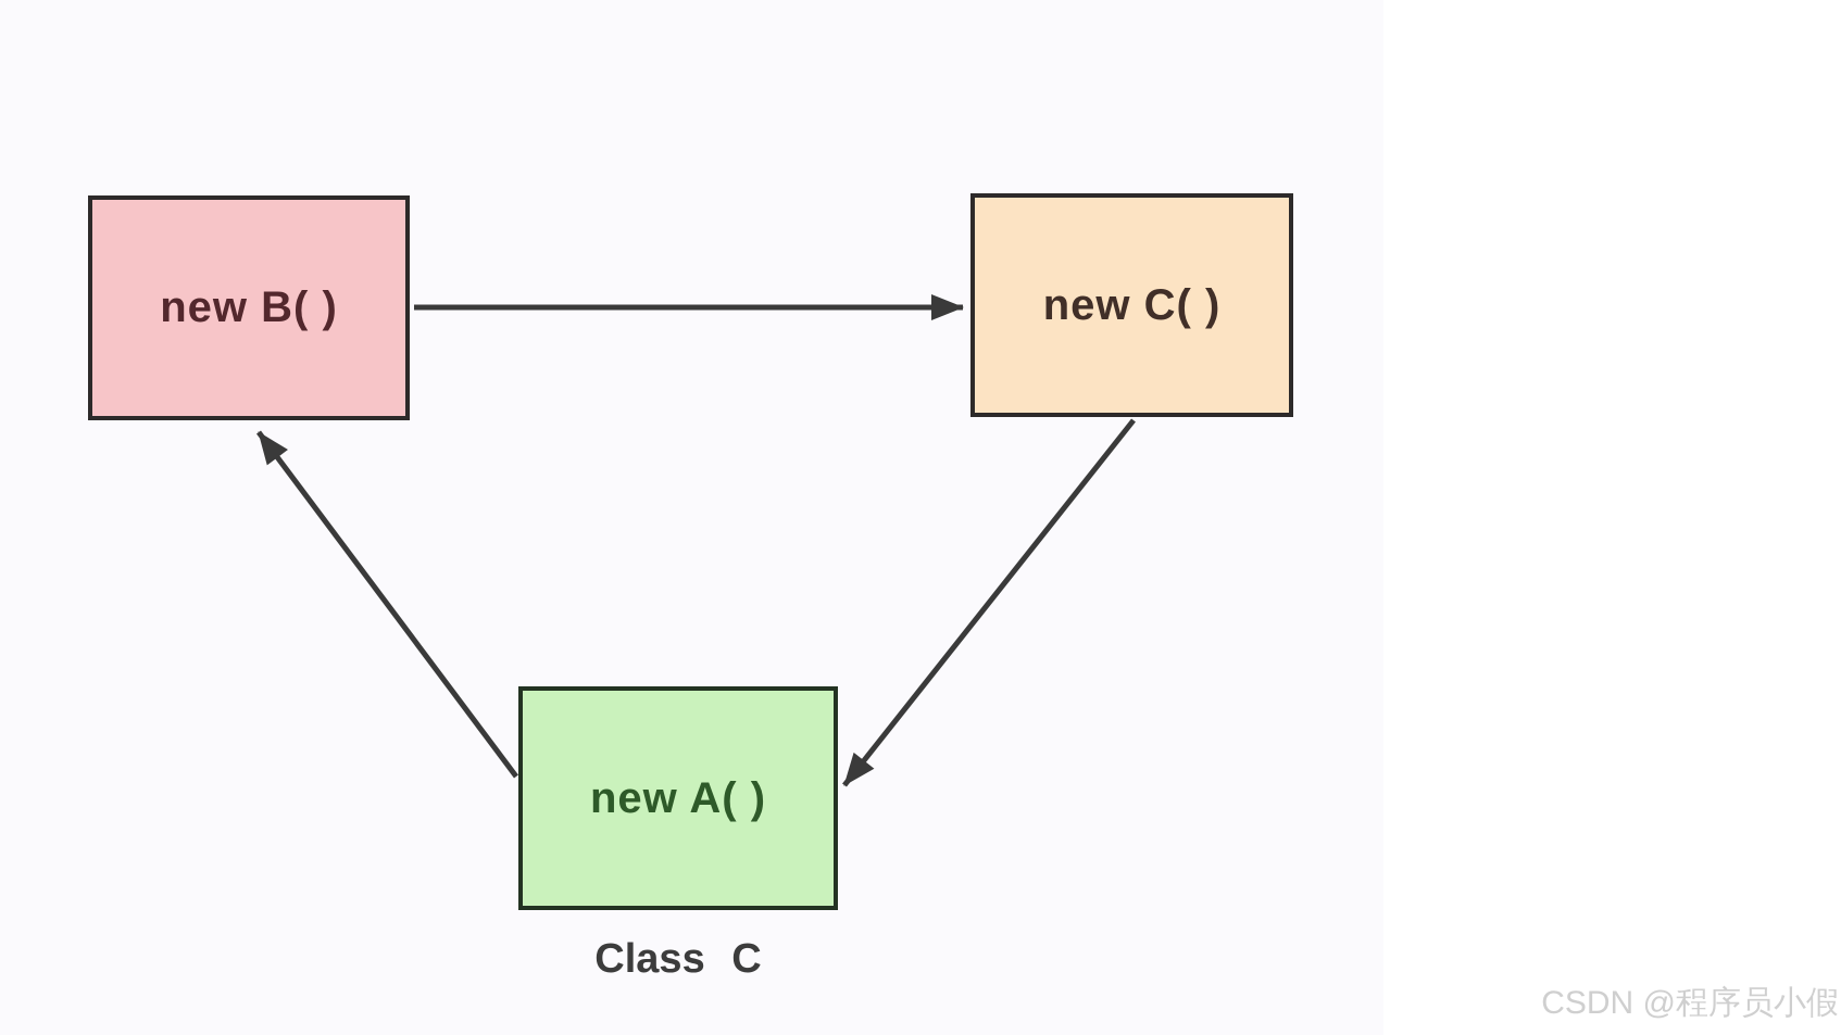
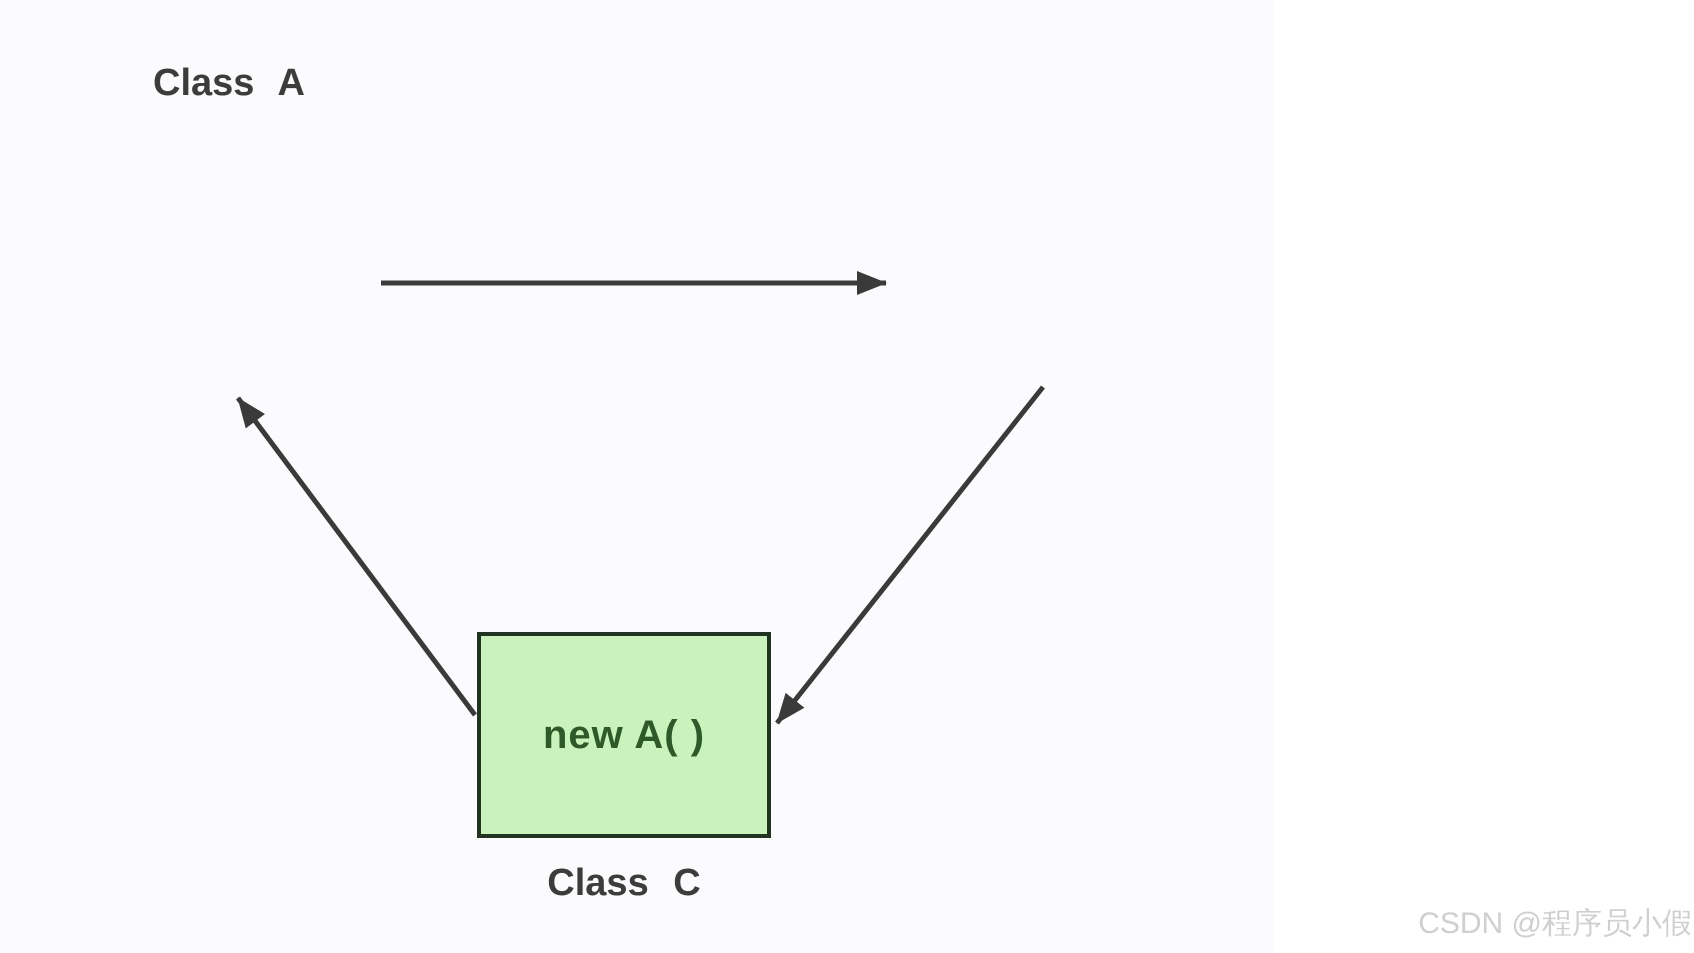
+ Class A
  Class C
- new B( )
- new C( )
  new A( )
  CSDN @程序员小假
